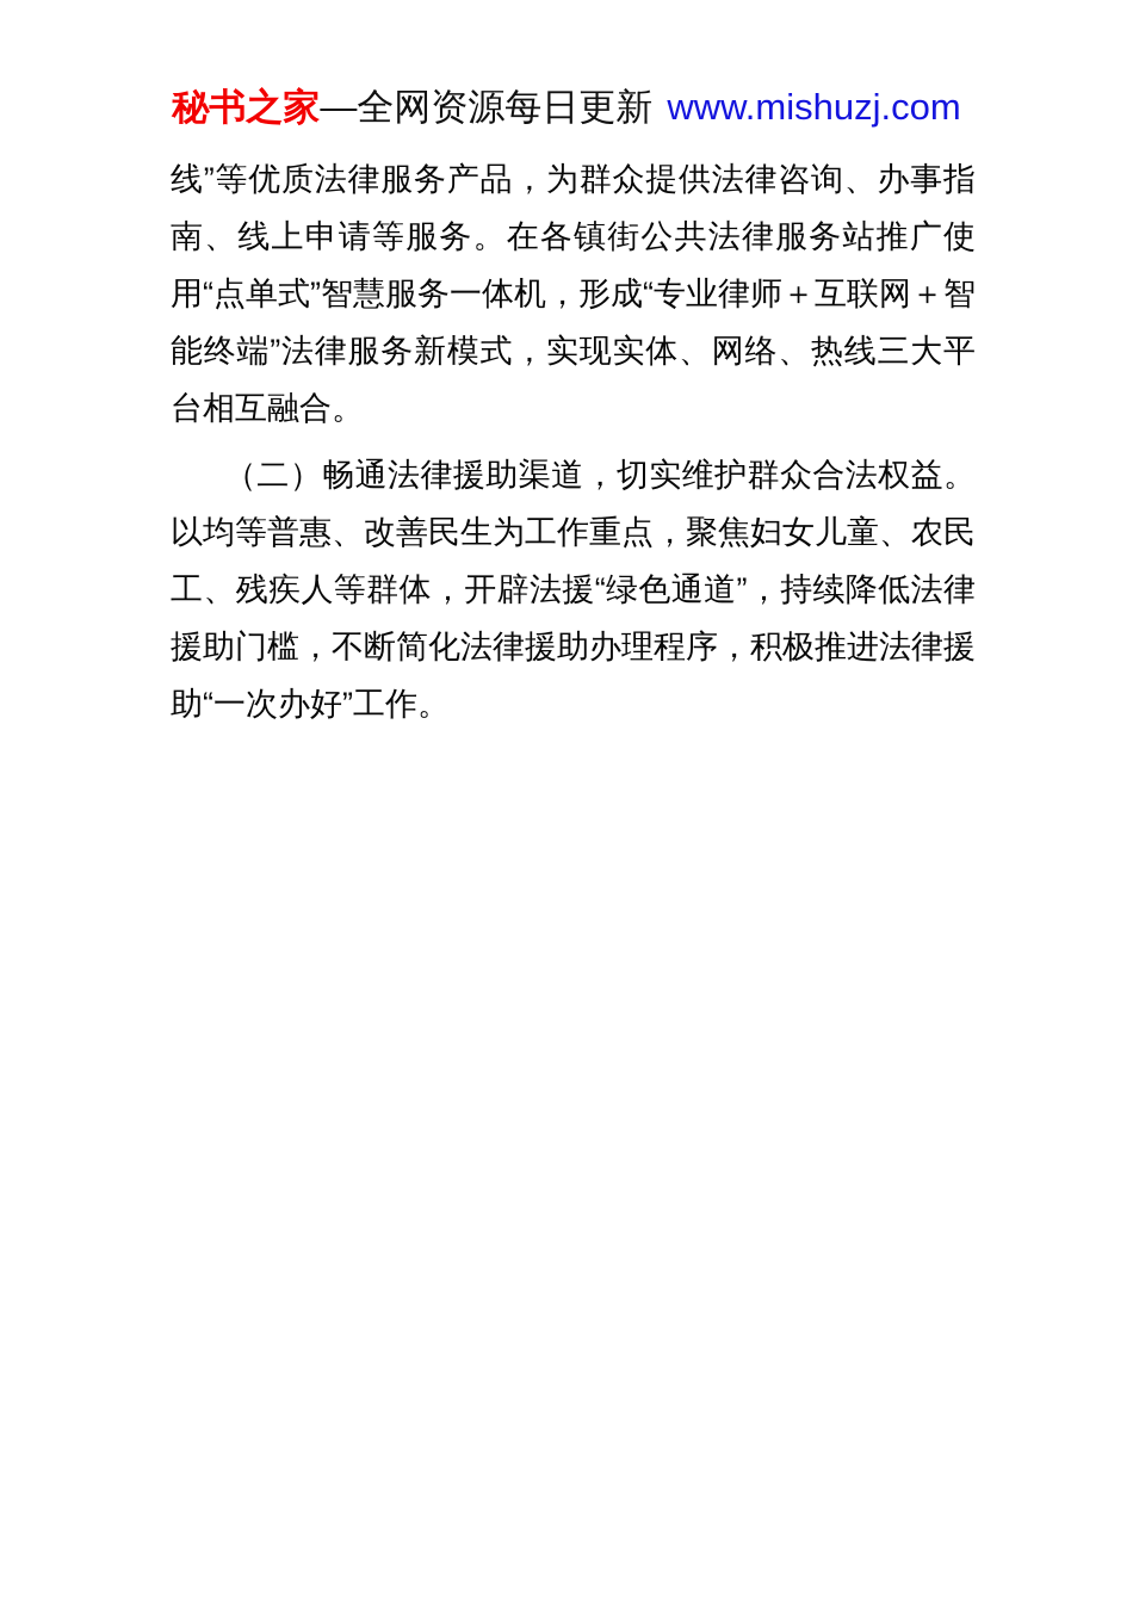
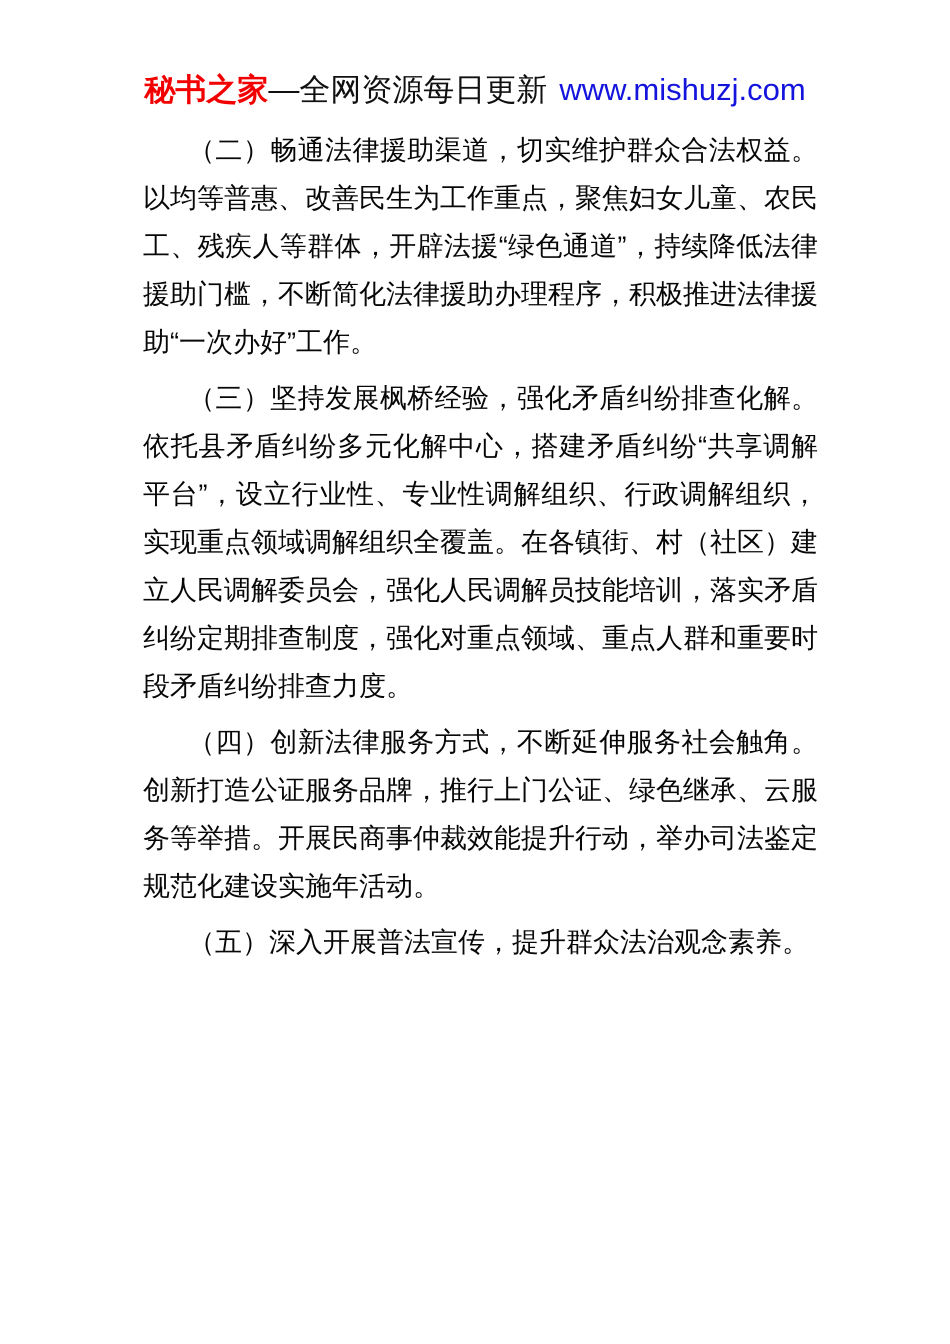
  秘书之家—全网资源每日更新 www.mishuzj.com
- 线”等优质法律服务产品，为群众提供法律咨询、办事指南、线上申请等服务。在各镇街公共法律服务站推广使用“点单式”智慧服务一体机，形成“专业律师＋互联网＋智能终端”法律服务新模式，实现实体、网络、热线三大平台相互融合。
  （二）畅通法律援助渠道，切实维护群众合法权益。以均等普惠、改善民生为工作重点，聚焦妇女儿童、农民工、残疾人等群体，开辟法援“绿色通道”，持续降低法律援助门槛，不断简化法律援助办理程序，积极推进法律援助“一次办好”工作。
+ （三）坚持发展枫桥经验，强化矛盾纠纷排查化解。依托县矛盾纠纷多元化解中心，搭建矛盾纠纷“共享调解平台”，设立行业性、专业性调解组织、行政调解组织，实现重点领域调解组织全覆盖。在各镇街、村（社区）建立人民调解委员会，强化人民调解员技能培训，落实矛盾纠纷定期排查制度，强化对重点领域、重点人群和重要时段矛盾纠纷排查力度。
+ （四）创新法律服务方式，不断延伸服务社会触角。创新打造公证服务品牌，推行上门公证、绿色继承、云服务等举措。开展民商事仲裁效能提升行动，举办司法鉴定规范化建设实施年活动。
+ （五）深入开展普法宣传，提升群众法治观念素养。
